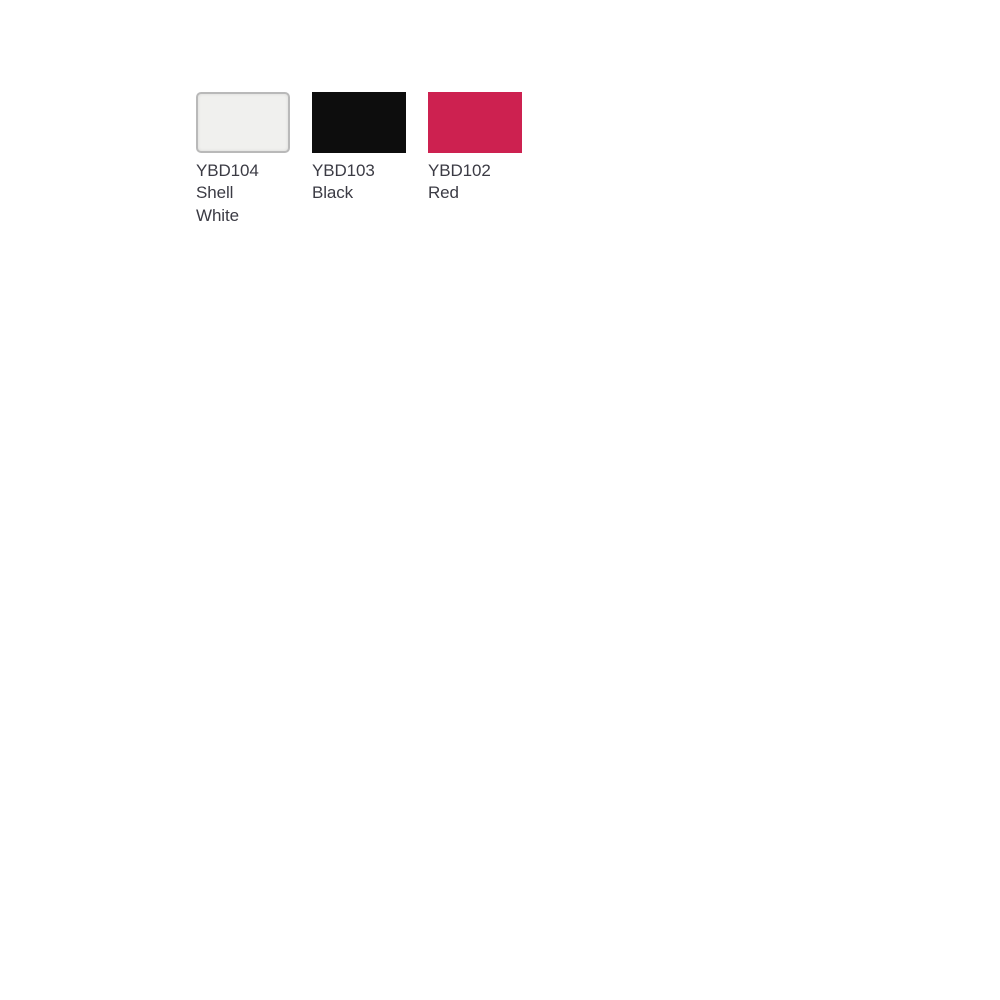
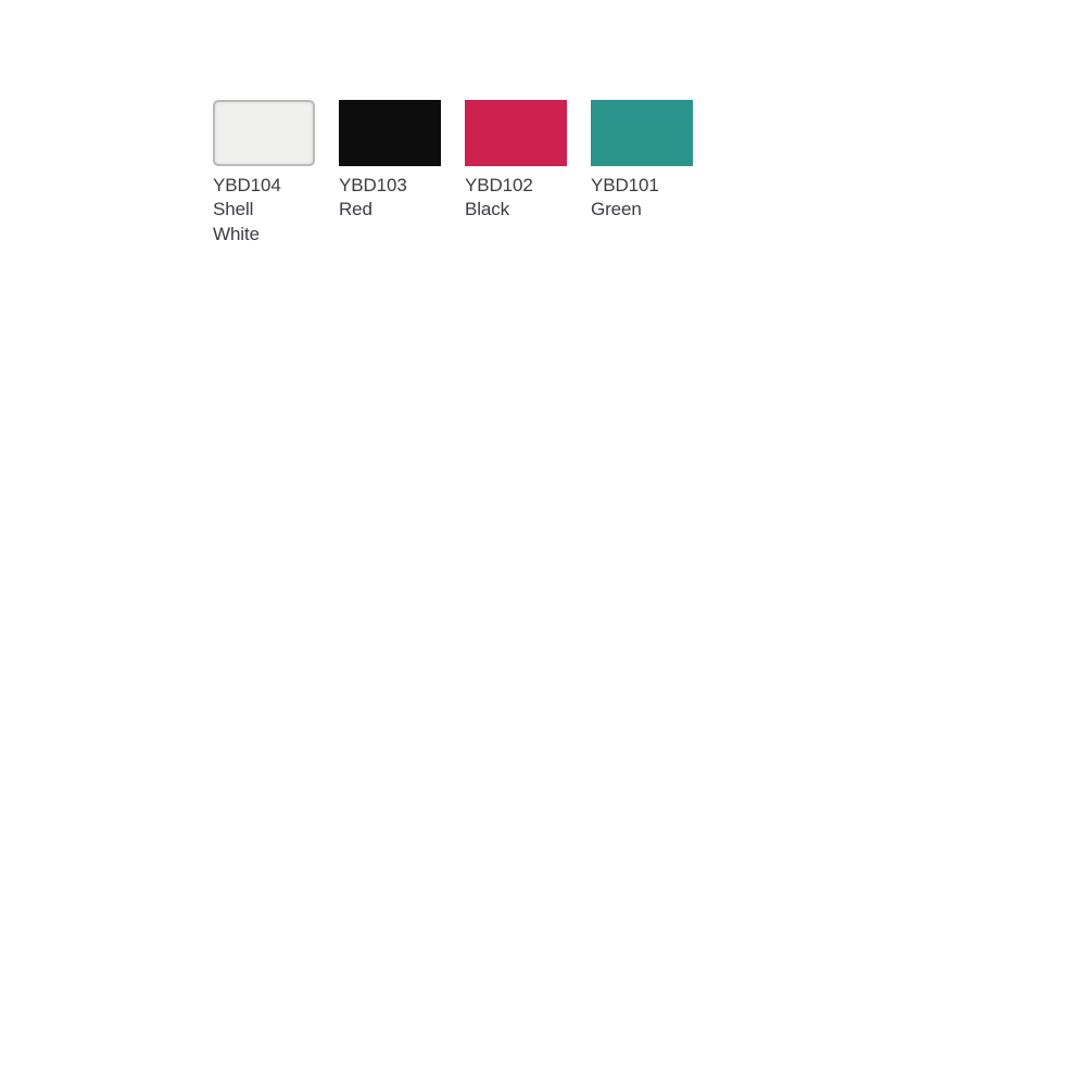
  YBD104
  Shell
  White
  YBD103
- Black
+ Red
  YBD102
- Red
+ Black
+ YBD101
+ Green
